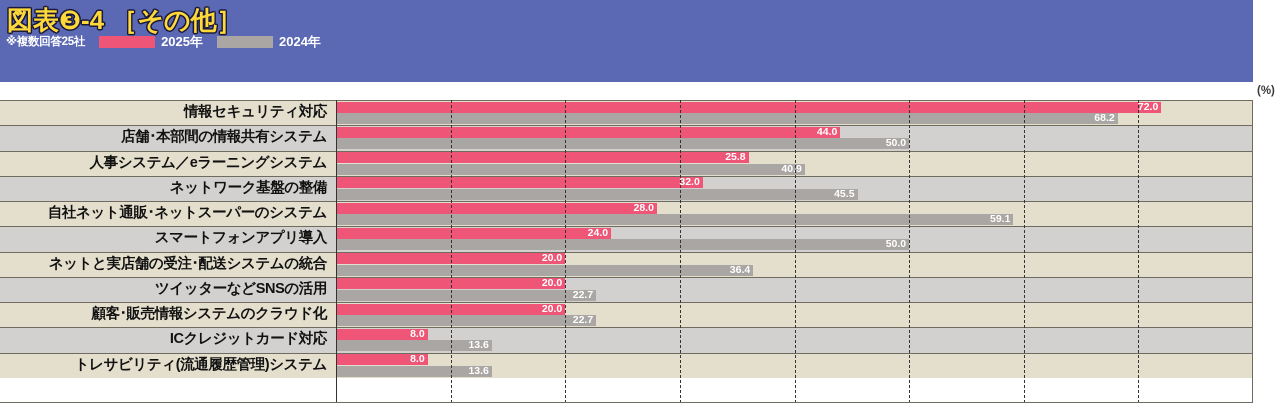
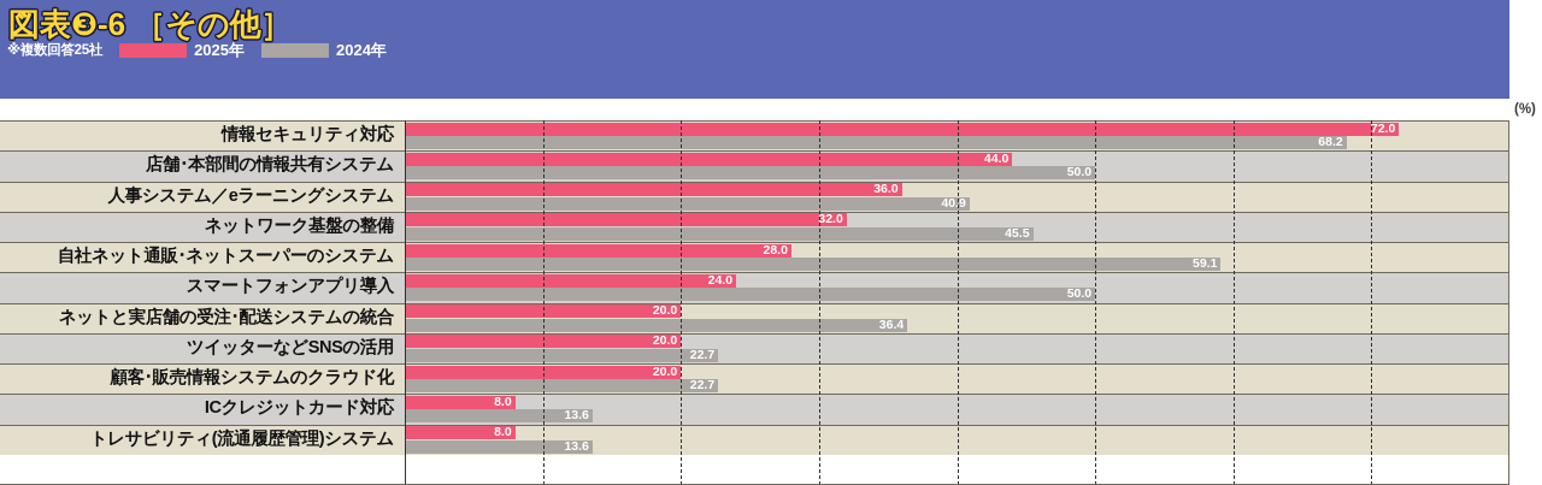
- 図表❸-4 ［その他］
+ 図表❸-6 ［その他］
  ※複数回答25社
  2025年
  2024年
  (%)
  情報セキュリティ対応
  72.0
  68.2
  店舗･本部間の情報共有システム
  44.0
  50.0
  人事システム／eラーニングシステム
- 25.8
+ 36.0
  40.9
  ネットワーク基盤の整備
  32.0
  45.5
  自社ネット通販･ネットスーパーのシステム
  28.0
  59.1
  スマートフォンアプリ導入
  24.0
  50.0
  ネットと実店舗の受注･配送システムの統合
  20.0
  36.4
  ツイッターなどSNSの活用
  20.0
  22.7
  顧客･販売情報システムのクラウド化
  20.0
  22.7
  ICクレジットカード対応
  8.0
  13.6
  トレサビリティ(流通履歴管理)システム
  8.0
  13.6
